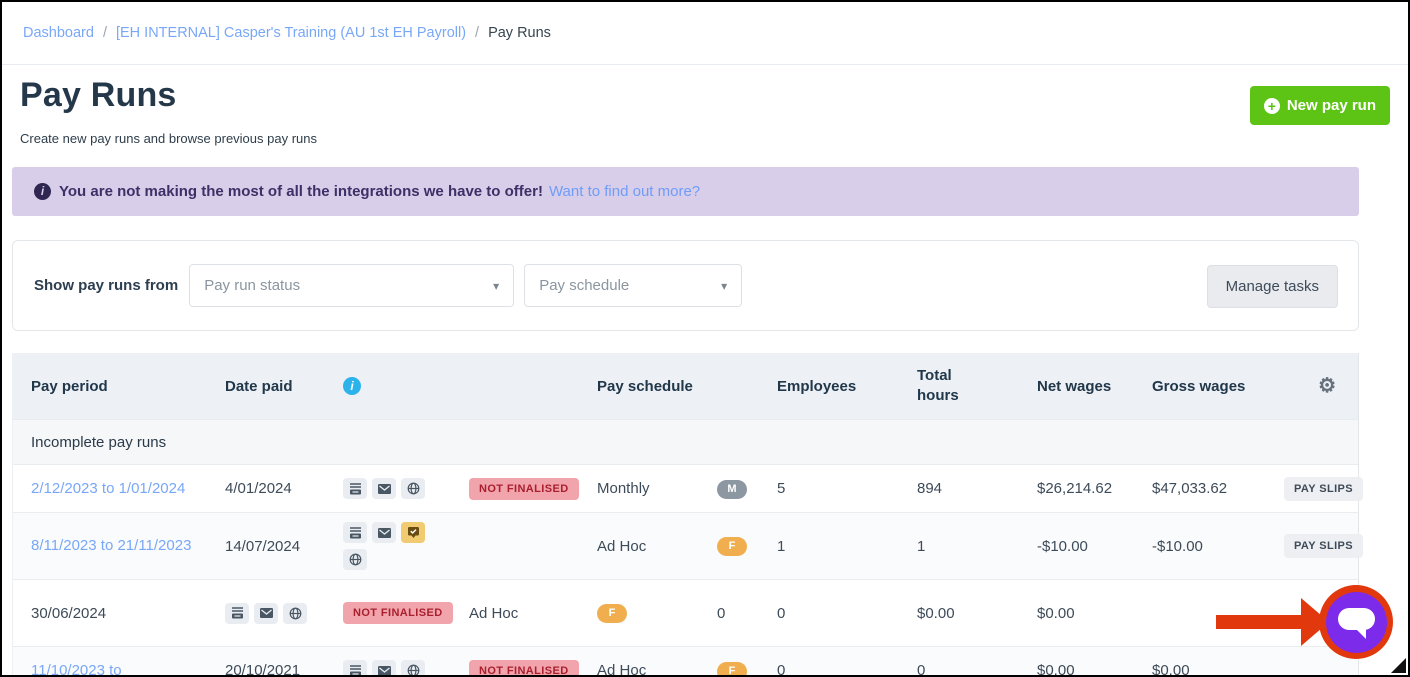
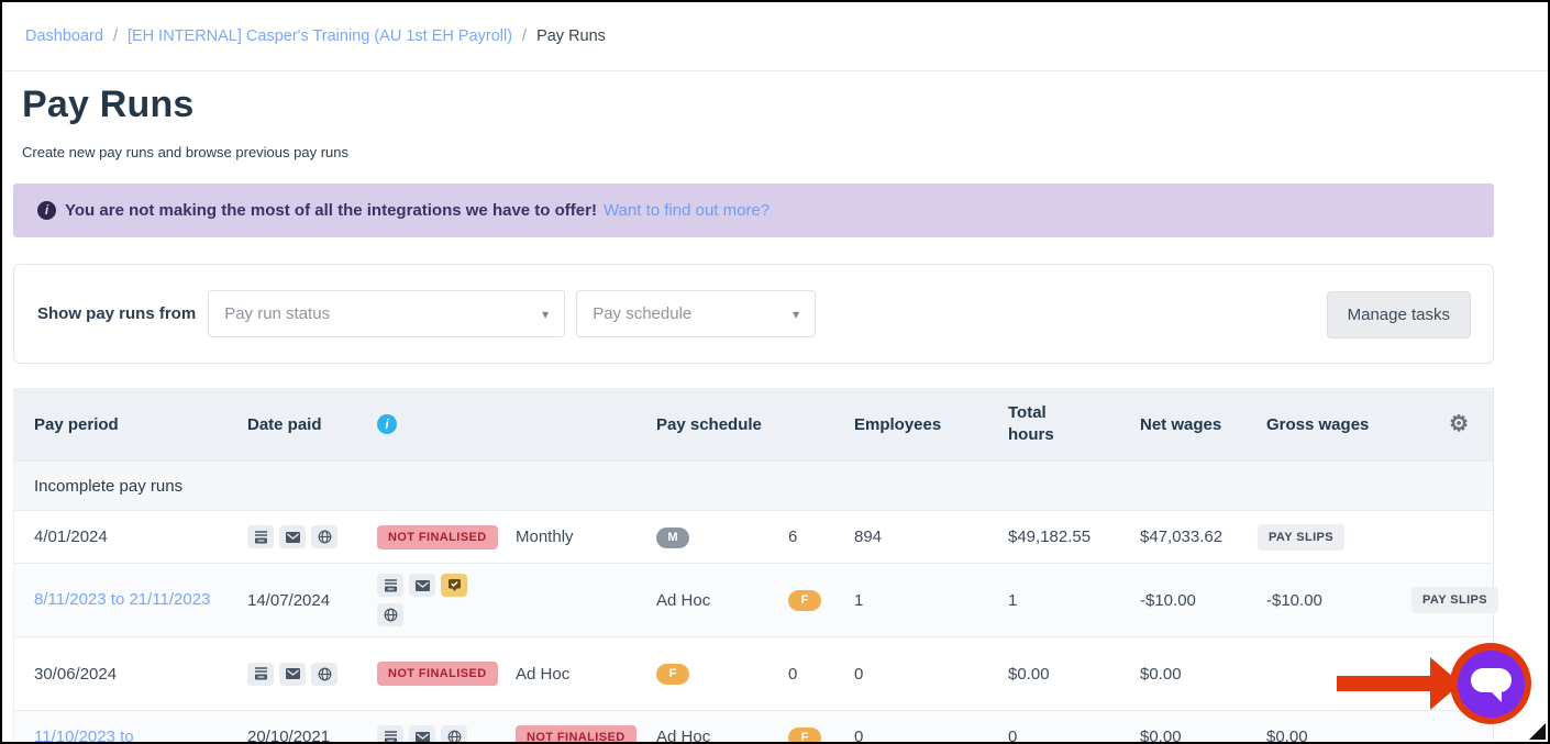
  Dashboard
  /
  [EH INTERNAL] Casper's Training (AU 1st EH Payroll)
  /
  Pay Runs
  Pay Runs
  Create new pay runs and browse previous pay runs
- +
- New pay run
  i
  You are not making the most of all the integrations we have to offer!
  Want to find out more?
  Show pay runs from
  Pay run status
  ▾
  Pay schedule
  ▾
  Manage tasks
  Pay period
  Date paid
  i
  Pay schedule
  Employees
  Total hours
  Net wages
  Gross wages
  ⚙
  Incomplete pay runs
- 2/12/2023 to 1/01/2024
  4/01/2024
  NOT FINALISED
  Monthly
  M
- 5
+ 6
  894
- $26,214.62
+ $49,182.55
  $47,033.62
  PAY SLIPS
  8/11/2023 to 21/11/2023
  14/07/2024
  Ad Hoc
  F
  1
  1
  -$10.00
  -$10.00
  PAY SLIPS
  30/06/2024
  NOT FINALISED
  Ad Hoc
  F
  0
  0
  $0.00
  $0.00
  11/10/2023 to
  20/10/2021
  NOT FINALISED
  Ad Hoc
  F
  0
  0
  $0.00
  $0.00
